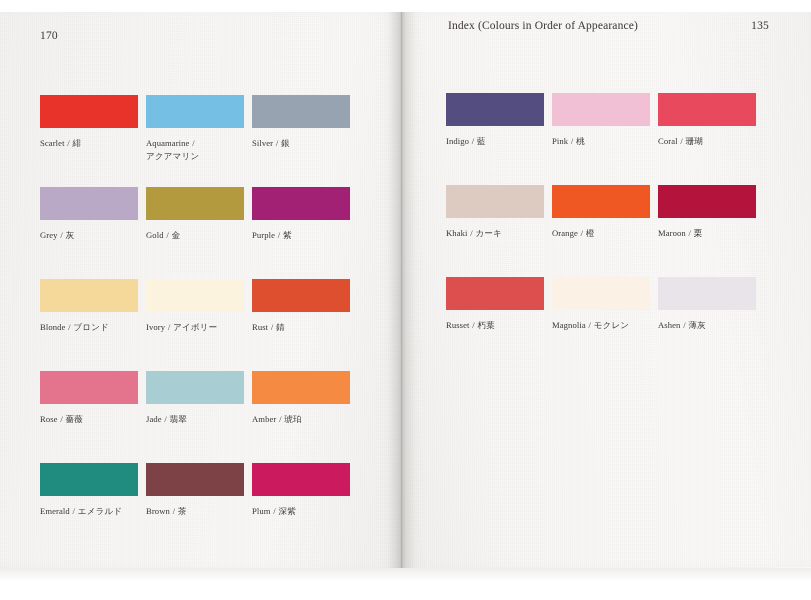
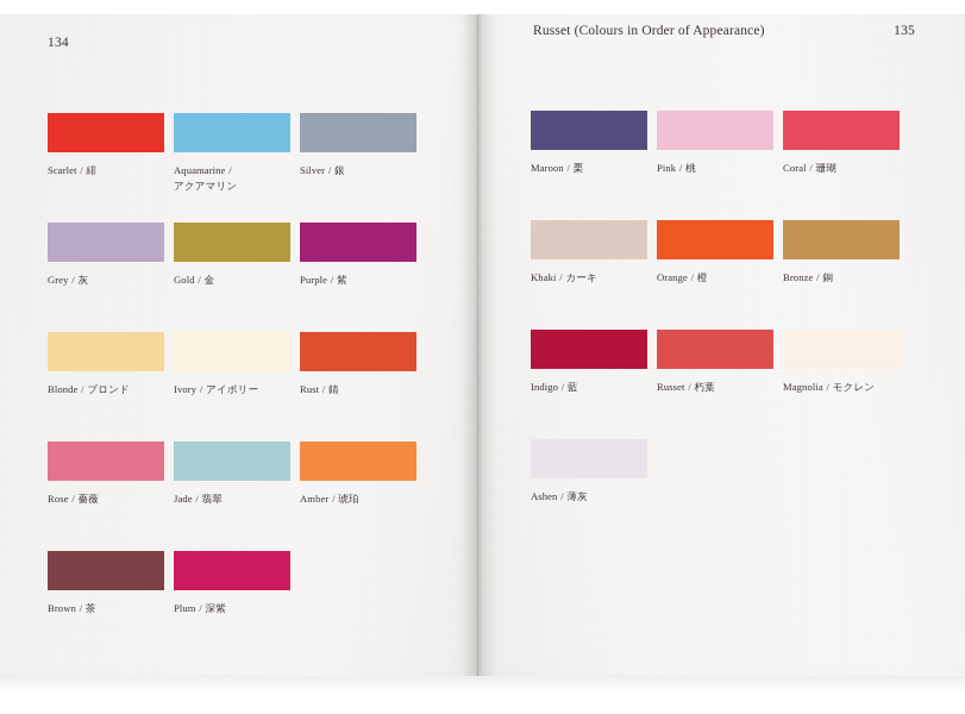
- 170
+ 134
- Index (Colours in Order of Appearance)
+ Russet (Colours in Order of Appearance)
  135
  Scarlet / 緋
  Aquamarine /
  アクアマリン
  Silver / 銀
  Grey / 灰
  Gold / 金
  Purple / 紫
  Blonde / ブロンド
  Ivory / アイボリー
  Rust / 錆
  Rose / 薔薇
  Jade / 翡翠
  Amber / 琥珀
- Emerald / エメラルド
  Brown / 茶
  Plum / 深紫
- Indigo / 藍
+ Maroon / 栗
  Pink / 桃
  Coral / 珊瑚
  Khaki / カーキ
  Orange / 橙
+ Bronze / 銅
- Maroon / 栗
+ Indigo / 藍
  Russet / 朽葉
  Magnolia / モクレン
  Ashen / 薄灰
